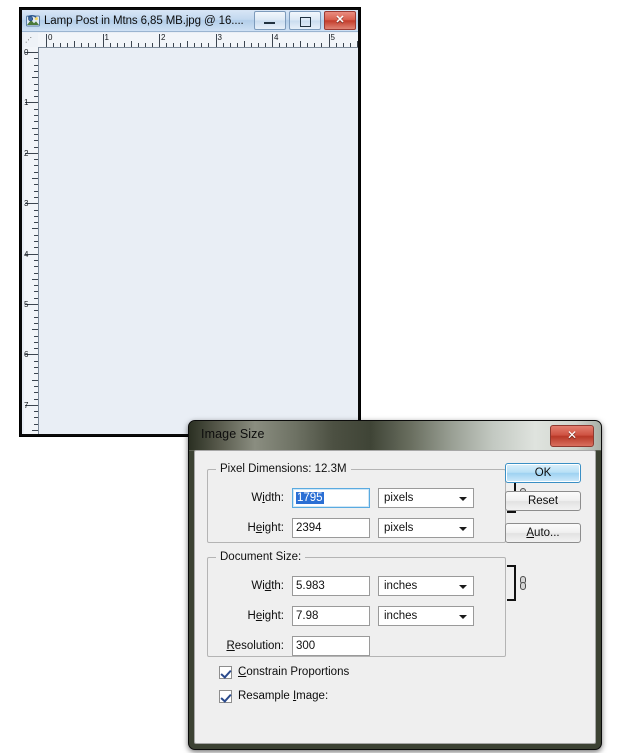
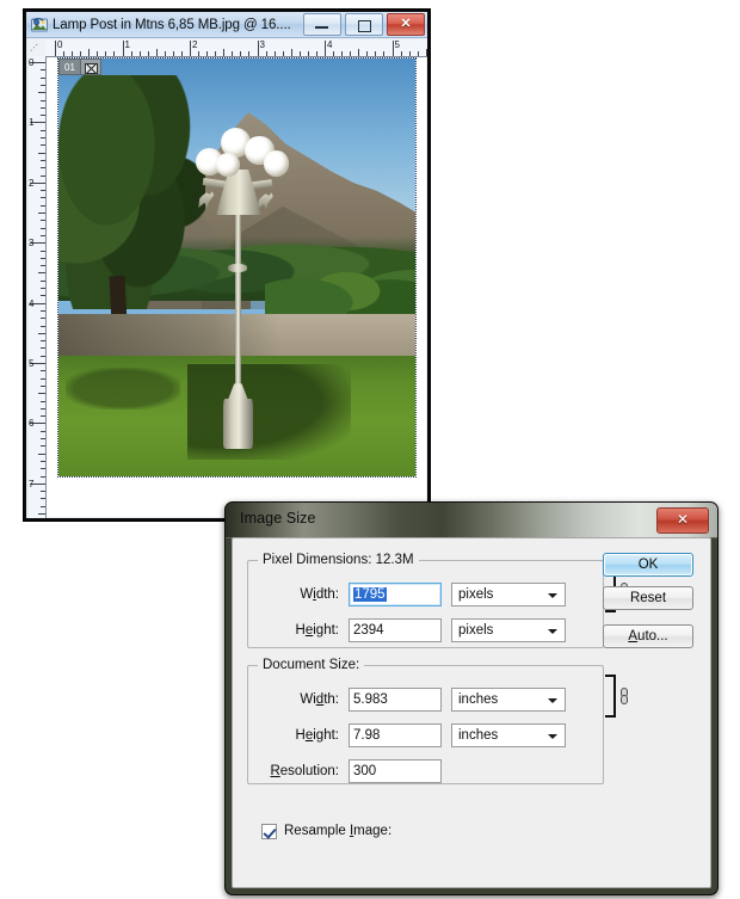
  Lamp Post in Mtns 6,85 MB.jpg @ 16....
  ✕
  0
  1
  2
  3
  4
  5
  0
  1
  2
  3
  4
  5
  6
  7
+ 01
  Image Size
  ✕
  Pixel Dimensions: 12.3M
  Width:
  1795
  pixels
  Height:
  2394
  pixels
  Document Size:
  Width:
  5.983
  inches
  Height:
  7.98
  inches
  Resolution:
  300
- Constrain Proportions
  Resample Image:
  OK
  Reset
  Auto...
